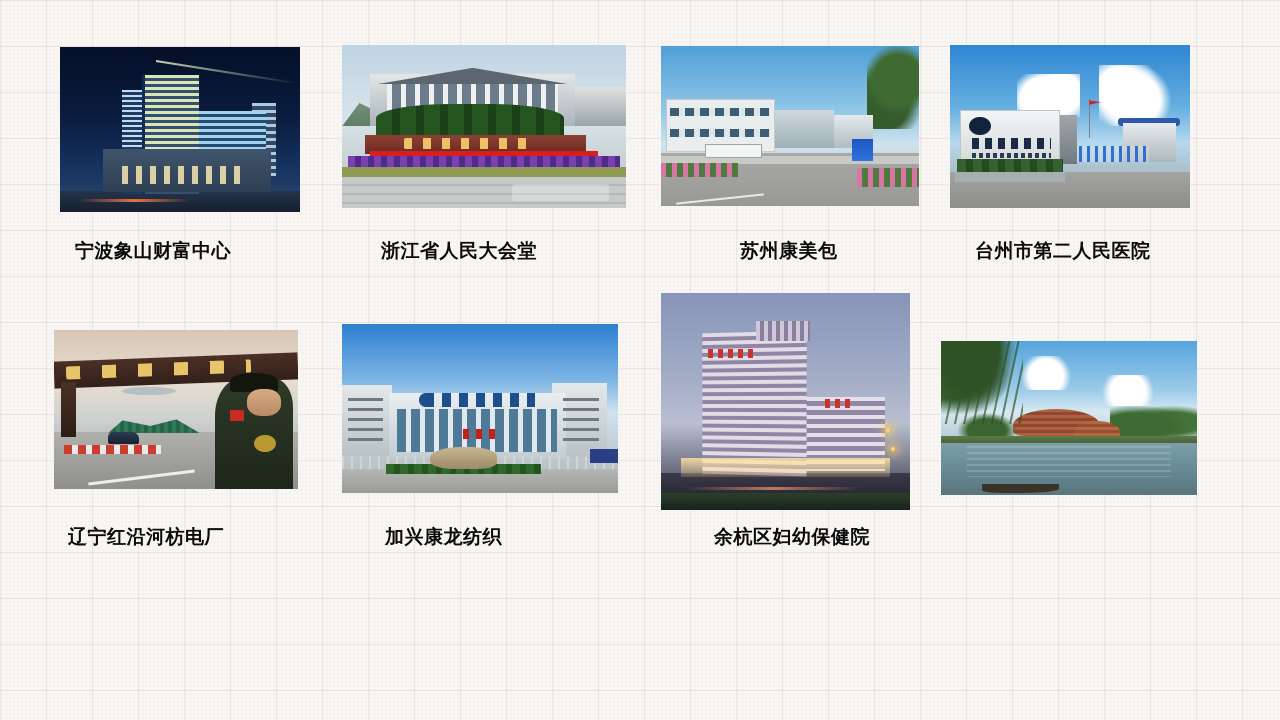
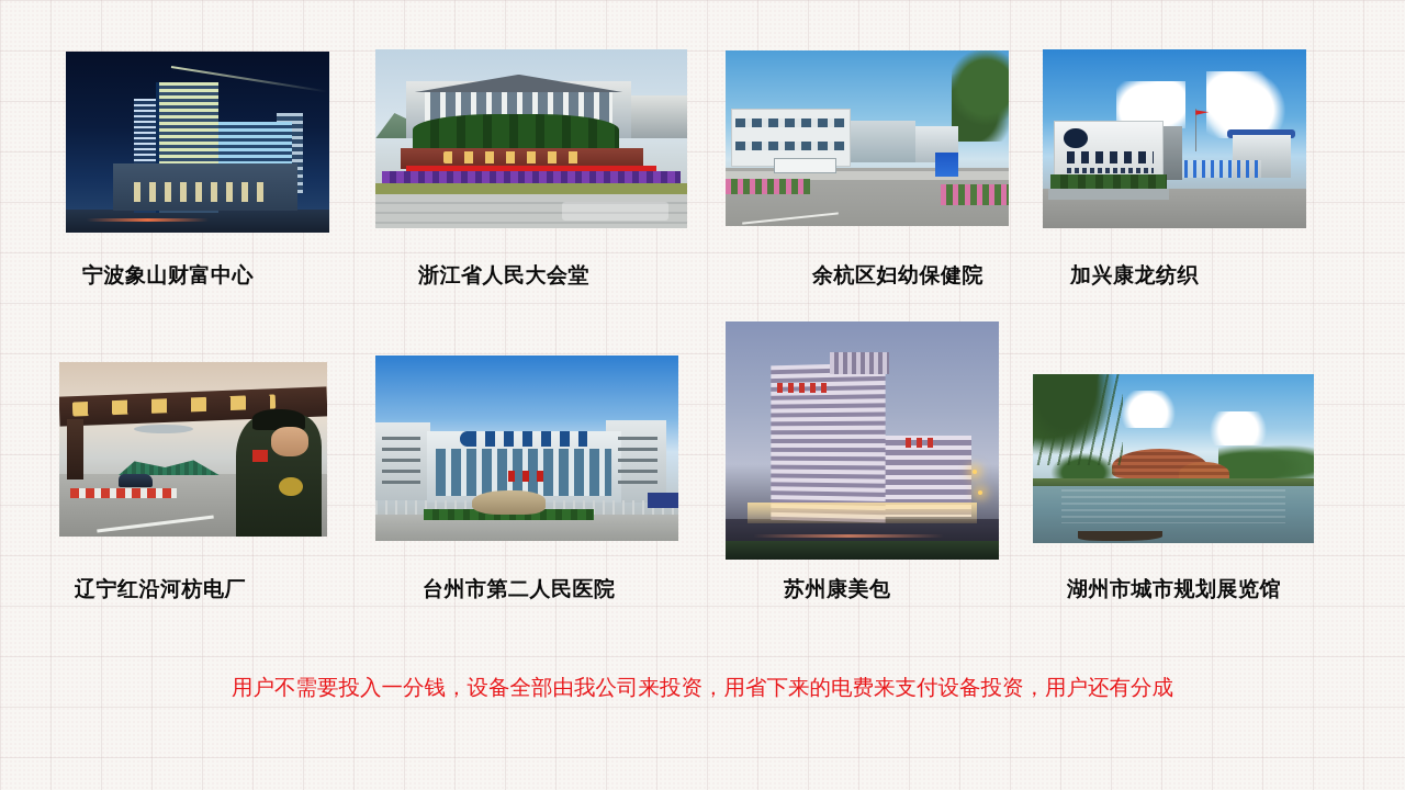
  宁波象山财富中心
  浙江省人民大会堂
- 苏州康美包
+ 余杭区妇幼保健院
- 台州市第二人民医院
+ 加兴康龙纺织
  辽宁红沿河枋电厂
- 加兴康龙纺织
+ 台州市第二人民医院
- 余杭区妇幼保健院
+ 苏州康美包
+ 湖州市城市规划展览馆
+ 用户不需要投入一分钱，设备全部由我公司来投资，用省下来的电费来支付设备投资，用户还有分成
